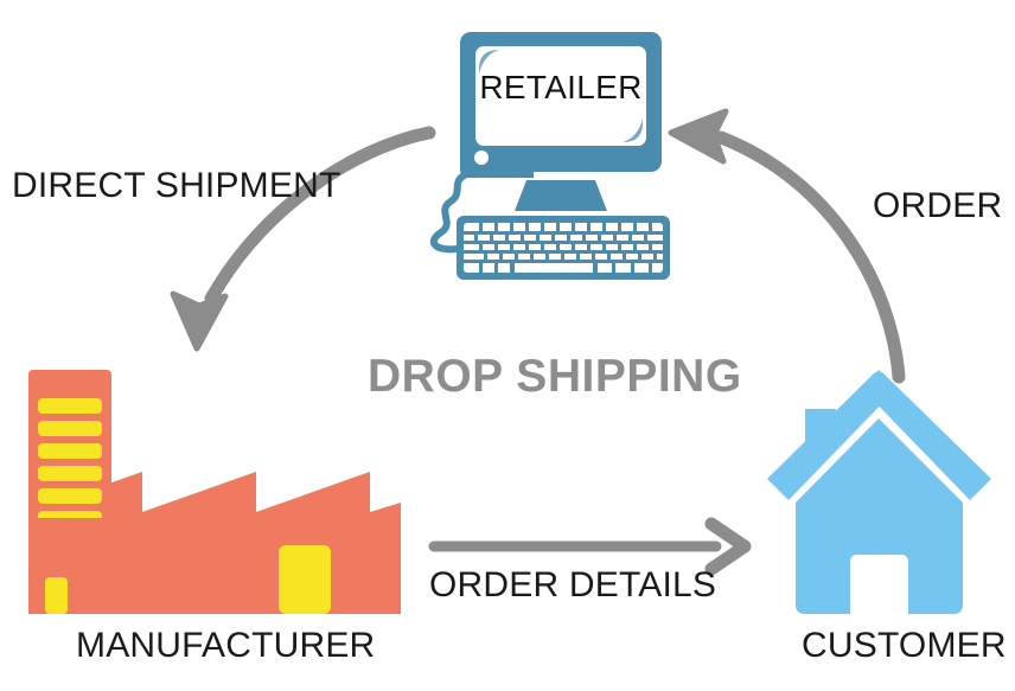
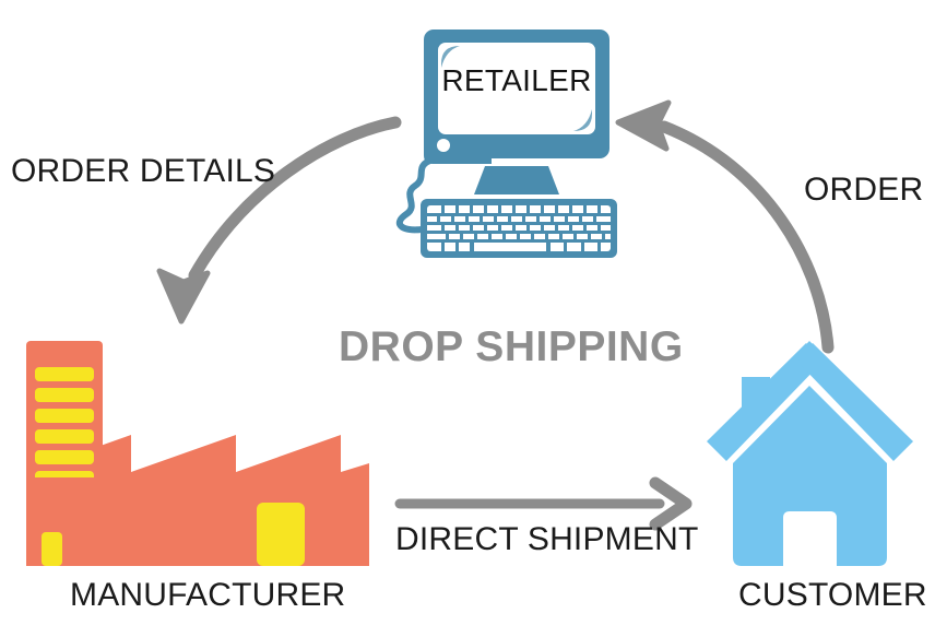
  RETAILER
  DROP SHIPPING
- DIRECT SHIPMENT
+ ORDER DETAILS
  ORDER
- ORDER DETAILS
+ DIRECT SHIPMENT
  MANUFACTURER
  CUSTOMER
